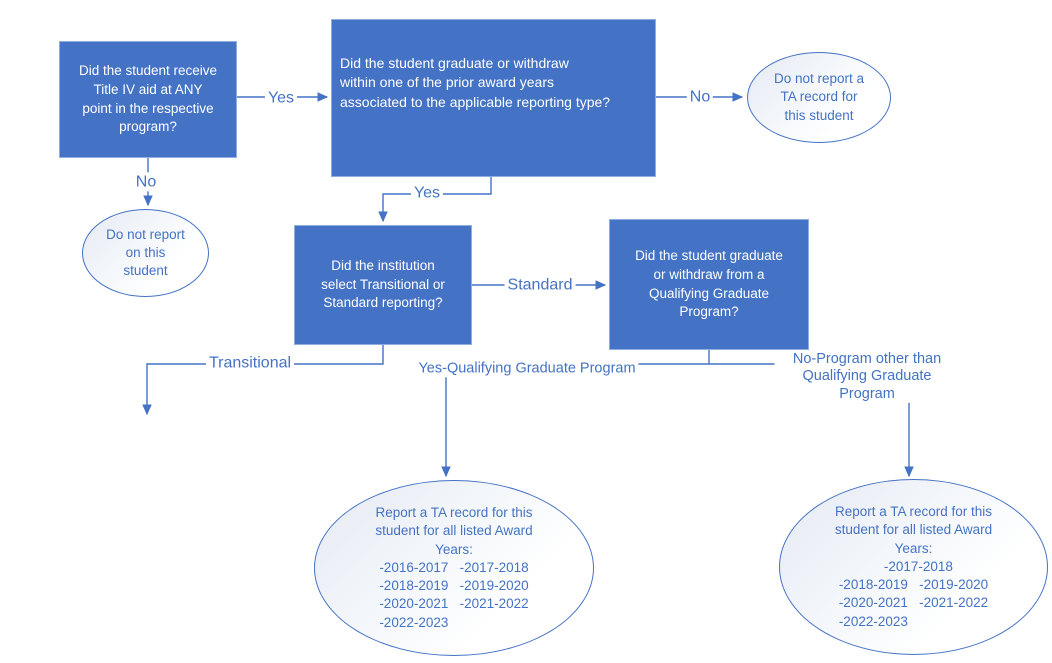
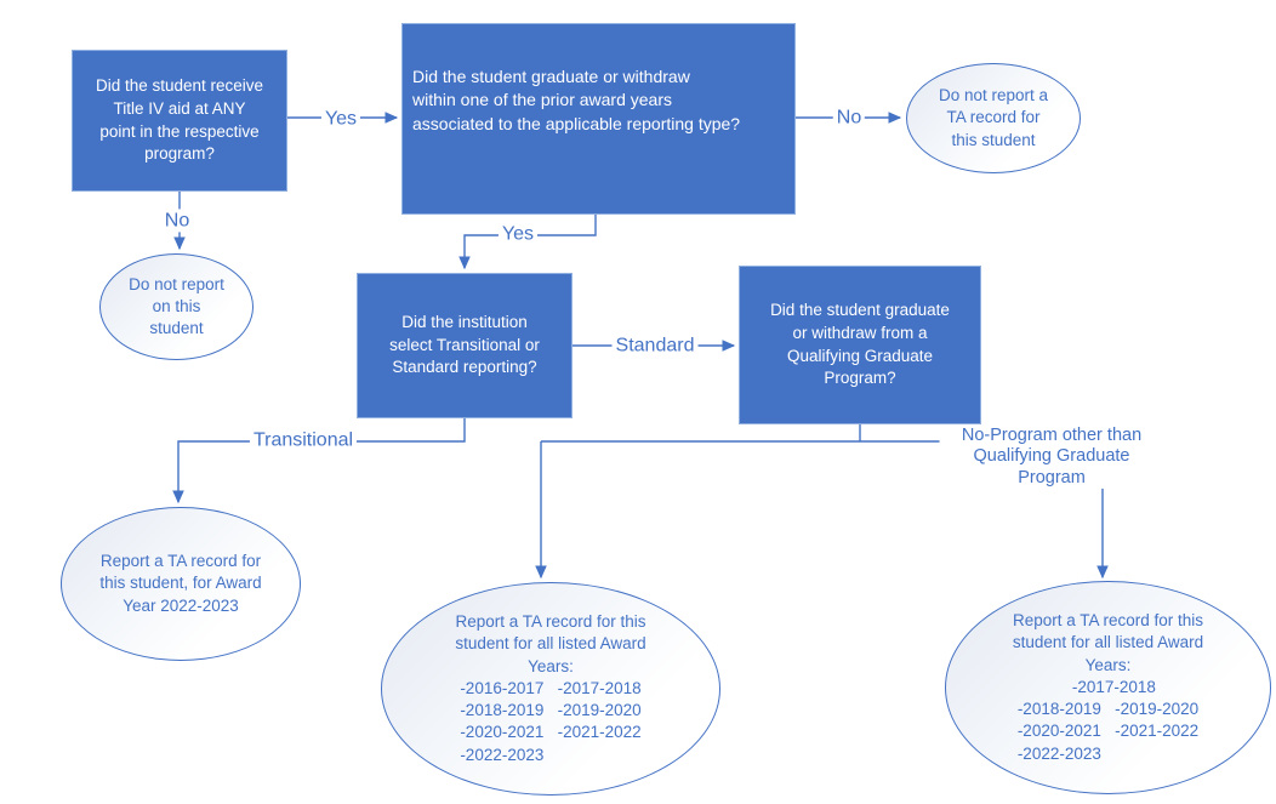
  Did the student receive
  Title IV aid at ANY
  point in the respective
  program?
  Did the student graduate or withdraw
  within one of the prior award years
  associated to the applicable reporting type?
  Did the institution
  select Transitional or
  Standard reporting?
  Did the student graduate
  or withdraw from a
  Qualifying Graduate
  Program?
  Do not report a
  TA record for
  this student
  Do not report
  on this
  student
+ Report a TA record for
+ this student, for Award
+ Year 2022-2023
  Report a TA record for this
  student for all listed Award
  Years:
  -2016-2017 -2017-2018
  -2018-2019 -2019-2020
  -2020-2021 -2021-2022
  -2022-2023
  Report a TA record for this
  student for all listed Award
  Years:
  -2017-2018
  -2018-2019 -2019-2020
  -2020-2021 -2021-2022
  -2022-2023
  Yes
  No
  No
  Yes
  Standard
  Transitional
- Yes-Qualifying Graduate Program
  No-Program other than
  Qualifying Graduate Program
